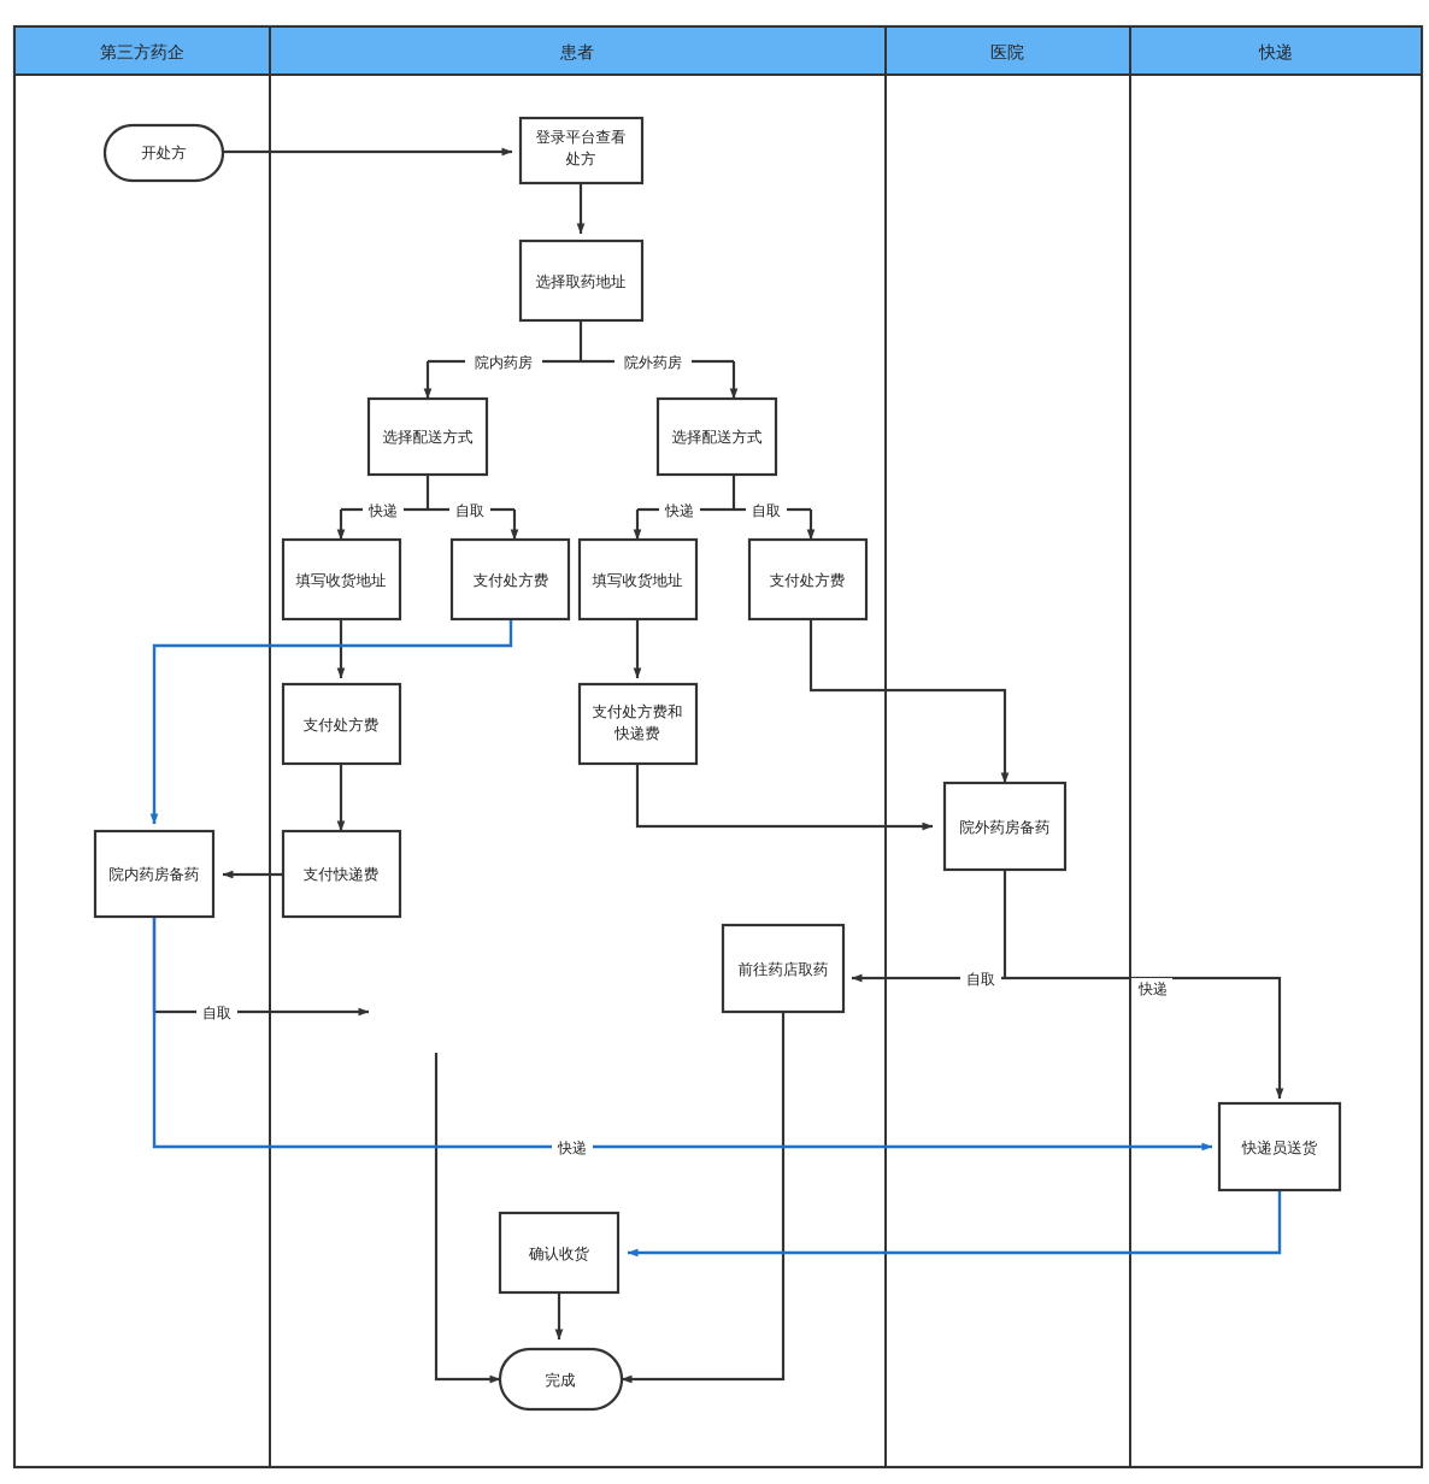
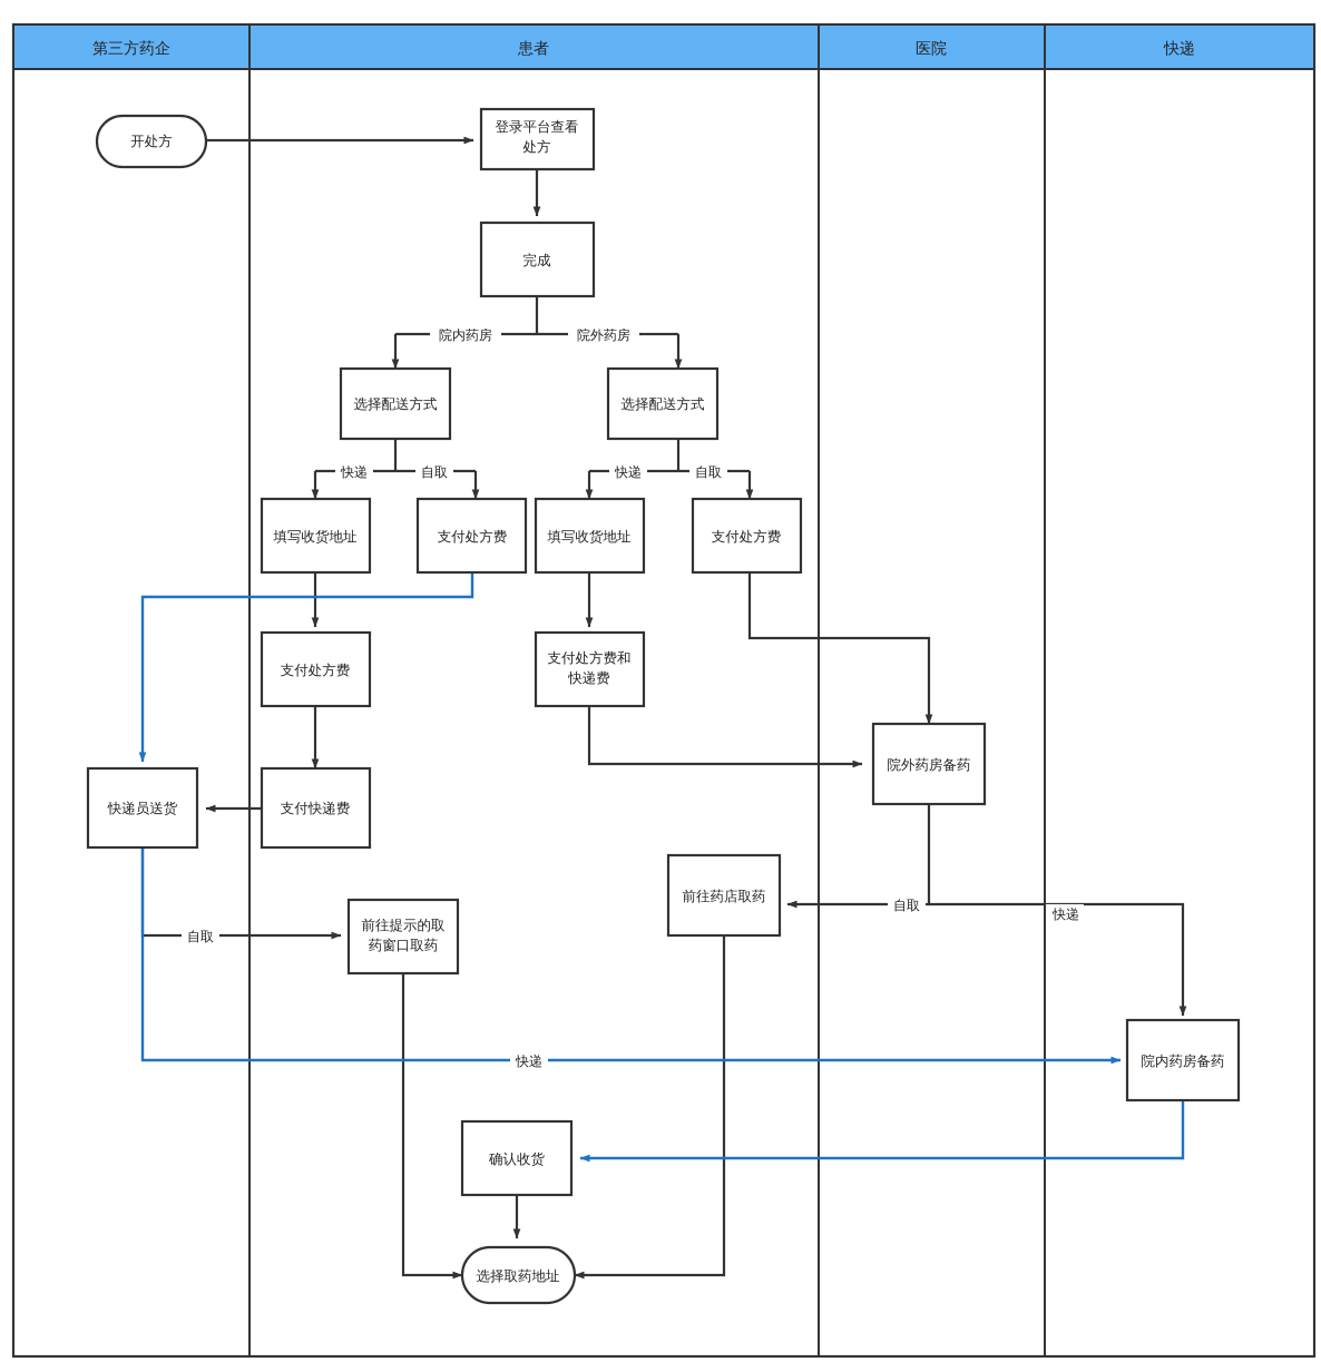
  第三方药企
  患者
  医院
  快递
  院内药房
  院外药房
  快递
  自取
  快递
  自取
  自取
  自取
  快递
  快递
  开处方
  登录平台查看
  处方
- 选择取药地址
+ 完成
  选择配送方式
  选择配送方式
  填写收货地址
  支付处方费
  填写收货地址
  支付处方费
  支付处方费
  支付处方费和
  快递费
- 院内药房备药
+ 快递员送货
  支付快递费
  院外药房备药
+ 前往提示的取
+ 药窗口取药
  前往药店取药
- 快递员送货
+ 院内药房备药
  确认收货
- 完成
+ 选择取药地址
